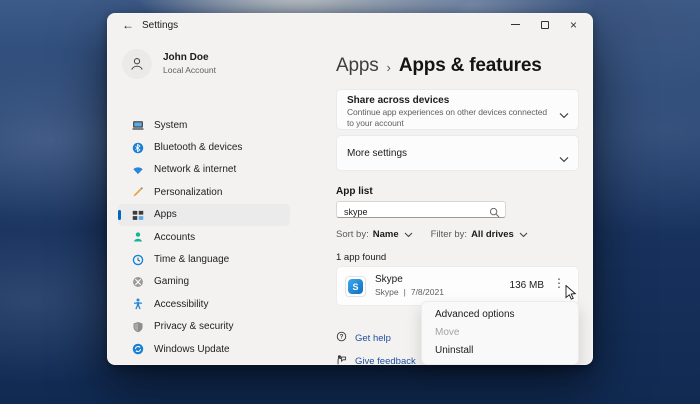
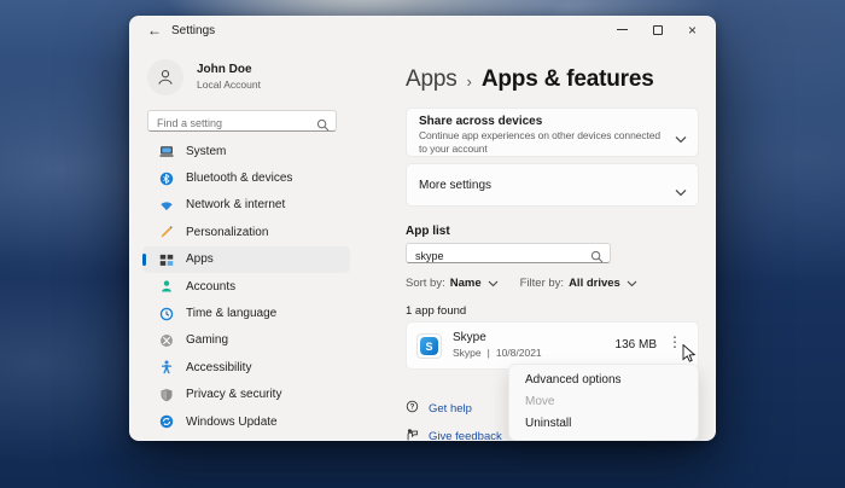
  ←
  Settings
  ×
  John Doe
  Local Account
+ Find a setting
  System
  Bluetooth & devices
  Network & internet
  Personalization
  Apps
  Accounts
  Time & language
  Gaming
  Accessibility
  Privacy & security
  Windows Update
  Apps
  ›
  Apps & features
  Share across devices
  Continue app experiences on other devices connected to your account
  More settings
  App list
  skype
  Sort by:
  Name
  Filter by:
  All drives
  1 app found
  S
  Skype
  Skype
  |
- 7/8/2021
+ 10/8/2021
  136 MB
  ⋮
  Advanced options
  Move
  Uninstall
  Get help
  Give feedback
